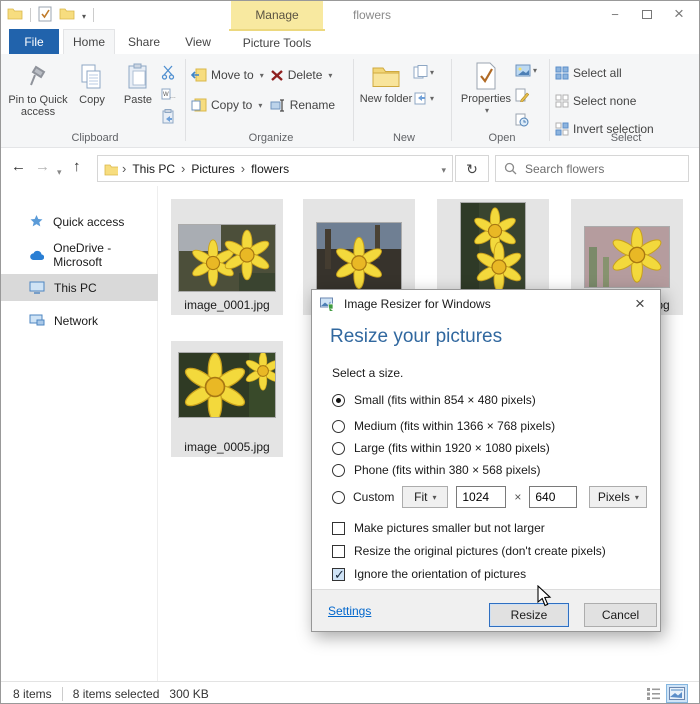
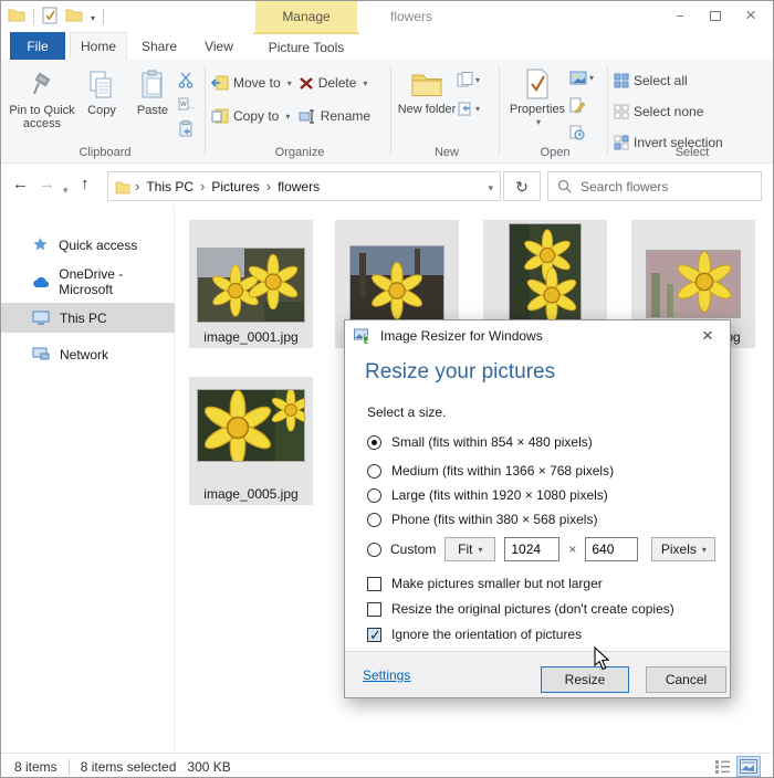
  Manage
  flowers
  File
  Home
  Share
  View
  Picture Tools
  Pin to Quick access
  Copy
  Paste
  Clipboard
  Move to
  Copy to
  Delete
  Rename
  Organize
  New folder
  New
  Properties
  Open
  Select all
  Select none
  Invert selection
  Select
  This PC
  Pictures
  flowers
  Search flowers
  Quick access
  OneDrive - Microsoft
  This PC
  Network
  image_0001.jpg
  image_0005.jpg
  Image Resizer for Windows
  Resize your pictures
  Select a size.
  Small (fits within 854 × 480 pixels)
  Medium (fits within 1366 × 768 pixels)
  Large (fits within 1920 × 1080 pixels)
  Phone (fits within 380 × 568 pixels)
  Custom
  Fit
  1024
  ×
  640
  Pixels
  Make pictures smaller but not larger
- Resize the original pictures (don't create pixels)
+ Resize the original pictures (don't create copies)
  Ignore the orientation of pictures
  Settings
  Resize
  Cancel
  8 items
  8 items selected
  300 KB
